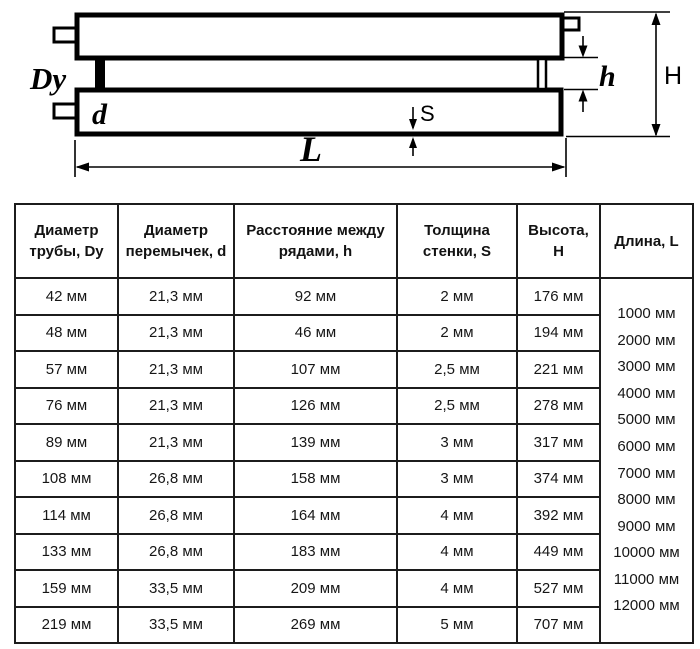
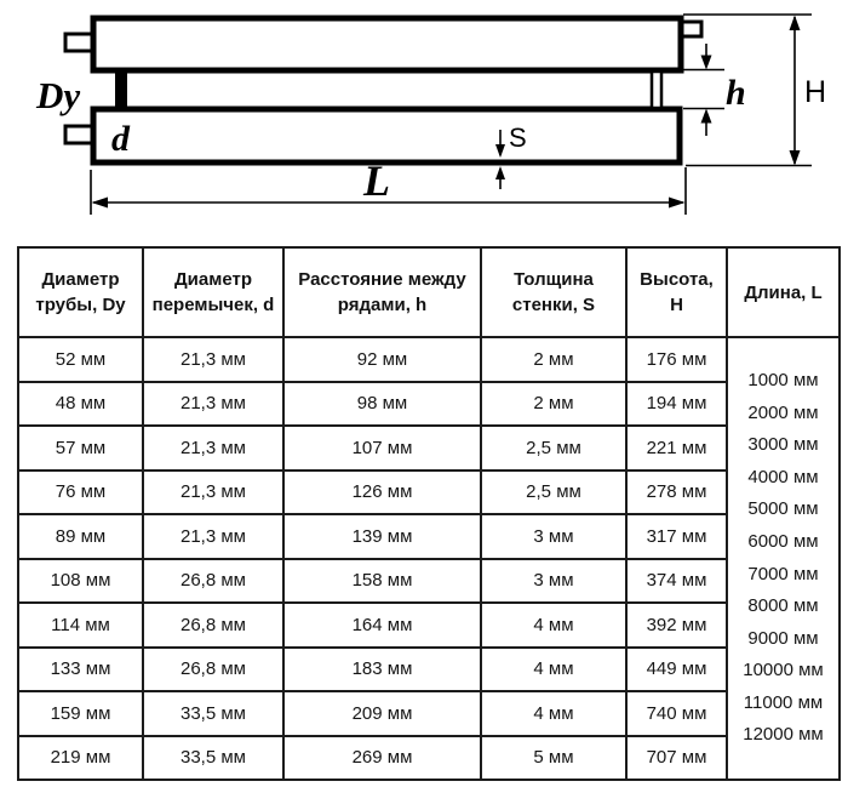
  H
  h
  S
  L
  Dy
  d
  Диаметр трубы, Dy	Диаметр перемычек, d	Расстояние между рядами, h	Толщина стенки, S	Высота, H	Длина, L
- 42 мм	21,3 мм	92 мм	2 мм	176 мм	1000 мм2000 мм3000 мм4000 мм5000 мм6000 мм7000 мм8000 мм9000 мм10000 мм11000 мм12000 мм
+ 52 мм	21,3 мм	92 мм	2 мм	176 мм	1000 мм2000 мм3000 мм4000 мм5000 мм6000 мм7000 мм8000 мм9000 мм10000 мм11000 мм12000 мм
- 48 мм	21,3 мм	46 мм	2 мм	194 мм
+ 48 мм	21,3 мм	98 мм	2 мм	194 мм
  57 мм	21,3 мм	107 мм	2,5 мм	221 мм
  76 мм	21,3 мм	126 мм	2,5 мм	278 мм
  89 мм	21,3 мм	139 мм	3 мм	317 мм
  108 мм	26,8 мм	158 мм	3 мм	374 мм
  114 мм	26,8 мм	164 мм	4 мм	392 мм
  133 мм	26,8 мм	183 мм	4 мм	449 мм
- 159 мм	33,5 мм	209 мм	4 мм	527 мм
+ 159 мм	33,5 мм	209 мм	4 мм	740 мм
  219 мм	33,5 мм	269 мм	5 мм	707 мм
